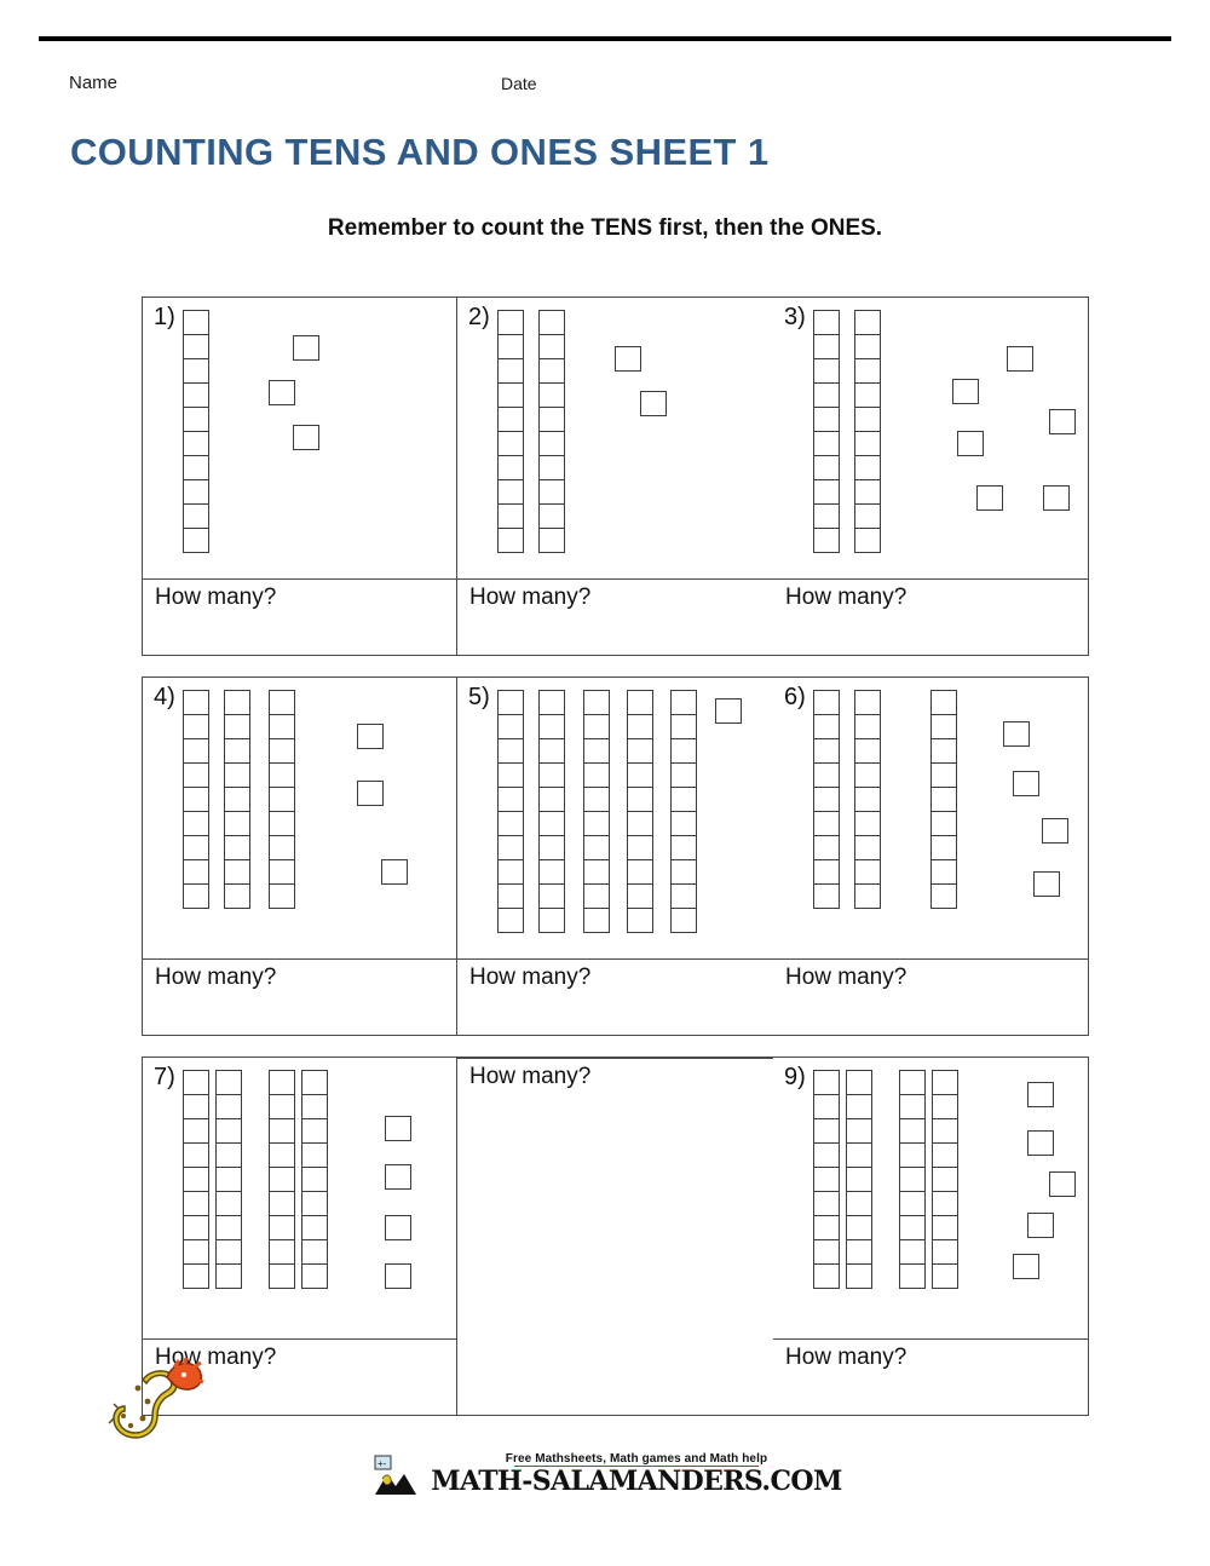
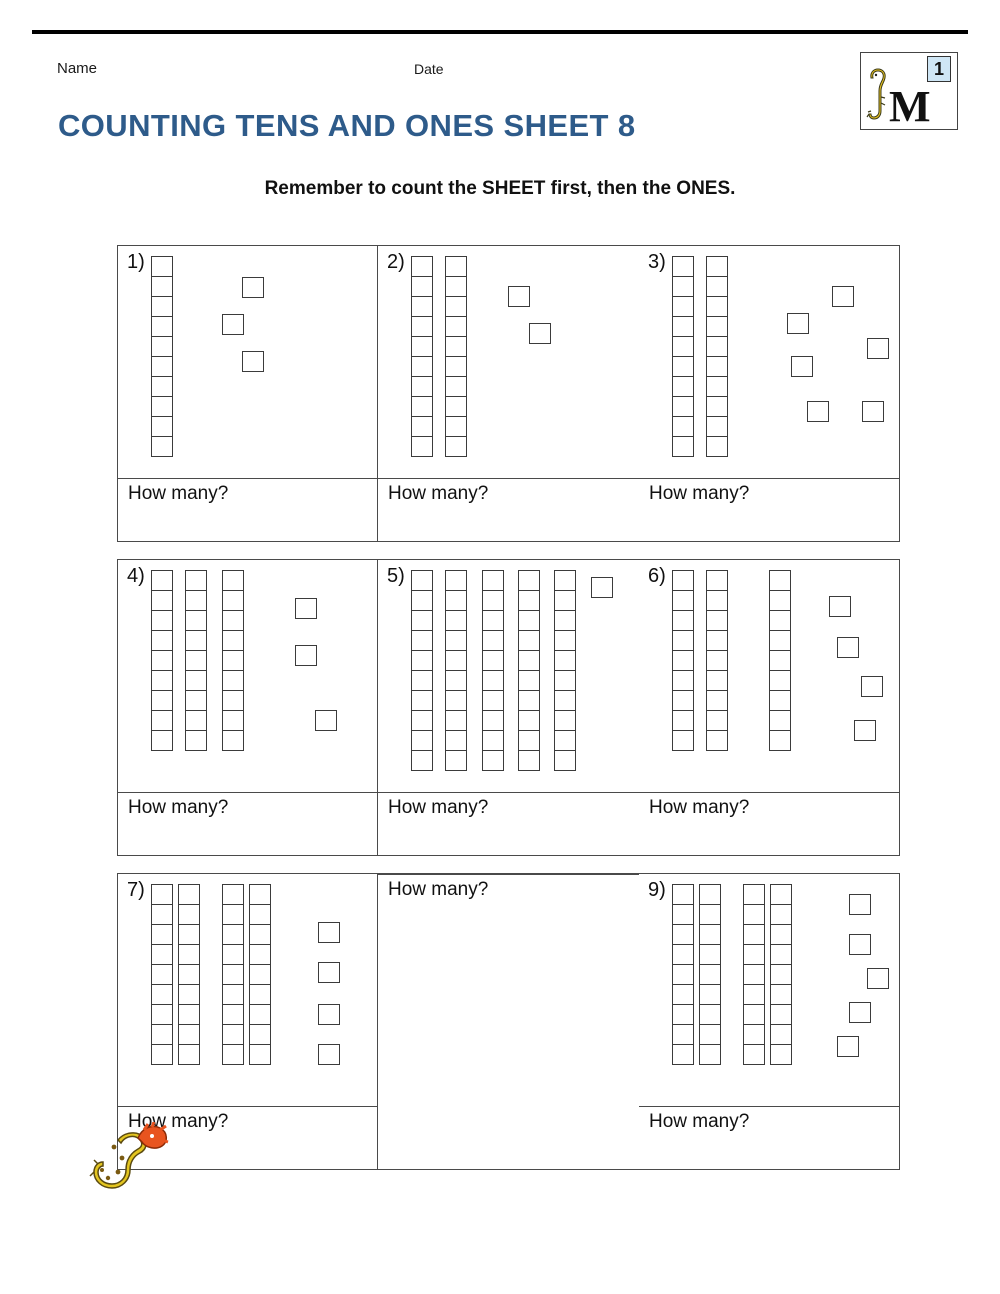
  Name
  Date
- COUNTING TENS AND ONES SHEET 1
+ COUNTING TENS AND ONES SHEET 8
+ 1
+ M
- Remember to count the TENS first, then the ONES.
+ Remember to count the SHEET first, then the ONES.
  1)
  How many?
  2)
  How many?
  3)
  How many?
  4)
  How many?
  5)
  How many?
  6)
  How many?
  7)
  How many?
  How many?
  9)
  How many?
- +-
- Free Mathsheets, Math games and Math help
- MATH-SALAMANDERS.COM
